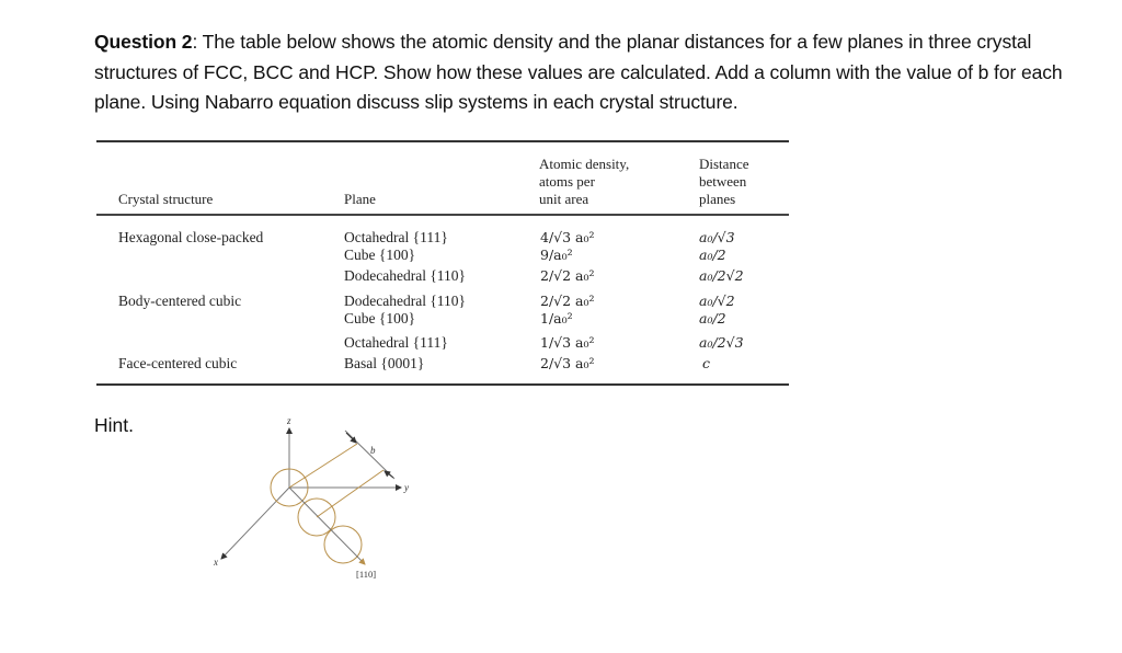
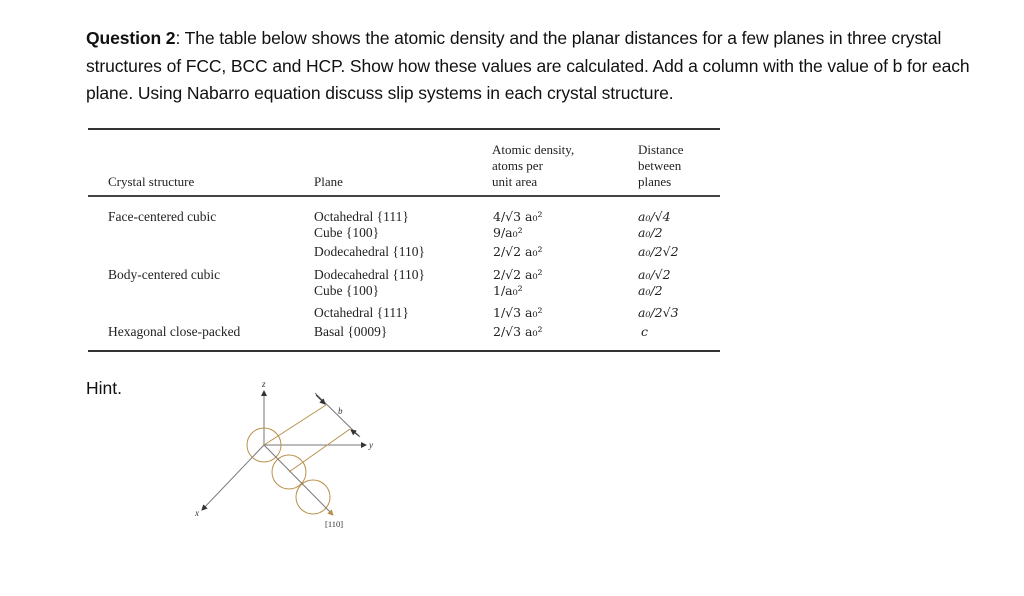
  Question 2: The table below shows the atomic density and the planar distances for a few planes in three crystal structures of FCC, BCC and HCP. Show how these values are calculated. Add a column with the value of b for each plane. Using Nabarro equation discuss slip systems in each crystal structure.
  Crystal structure
  Plane
  Atomic density,
  atoms per
  unit area
  Distance
  between
  planes
- Hexagonal close-packed
+ Face-centered cubic
  Body-centered cubic
- Face-centered cubic
+ Hexagonal close-packed
  Octahedral {111}
  Cube {100}
  Dodecahedral {110}
  Dodecahedral {110}
  Cube {100}
  Octahedral {111}
- Basal {0001}
+ Basal {0009}
  4/√3 a₀²
  9/a₀²
  2/√2 a₀²
  2/√2 a₀²
  1/a₀²
  1/√3 a₀²
  2/√3 a₀²
- a₀/√3
+ a₀/√4
  a₀/2
  a₀/2√2
  a₀/√2
  a₀/2
  a₀/2√3
  c
  Hint.
  z
  y
  x
  b
  [110]
